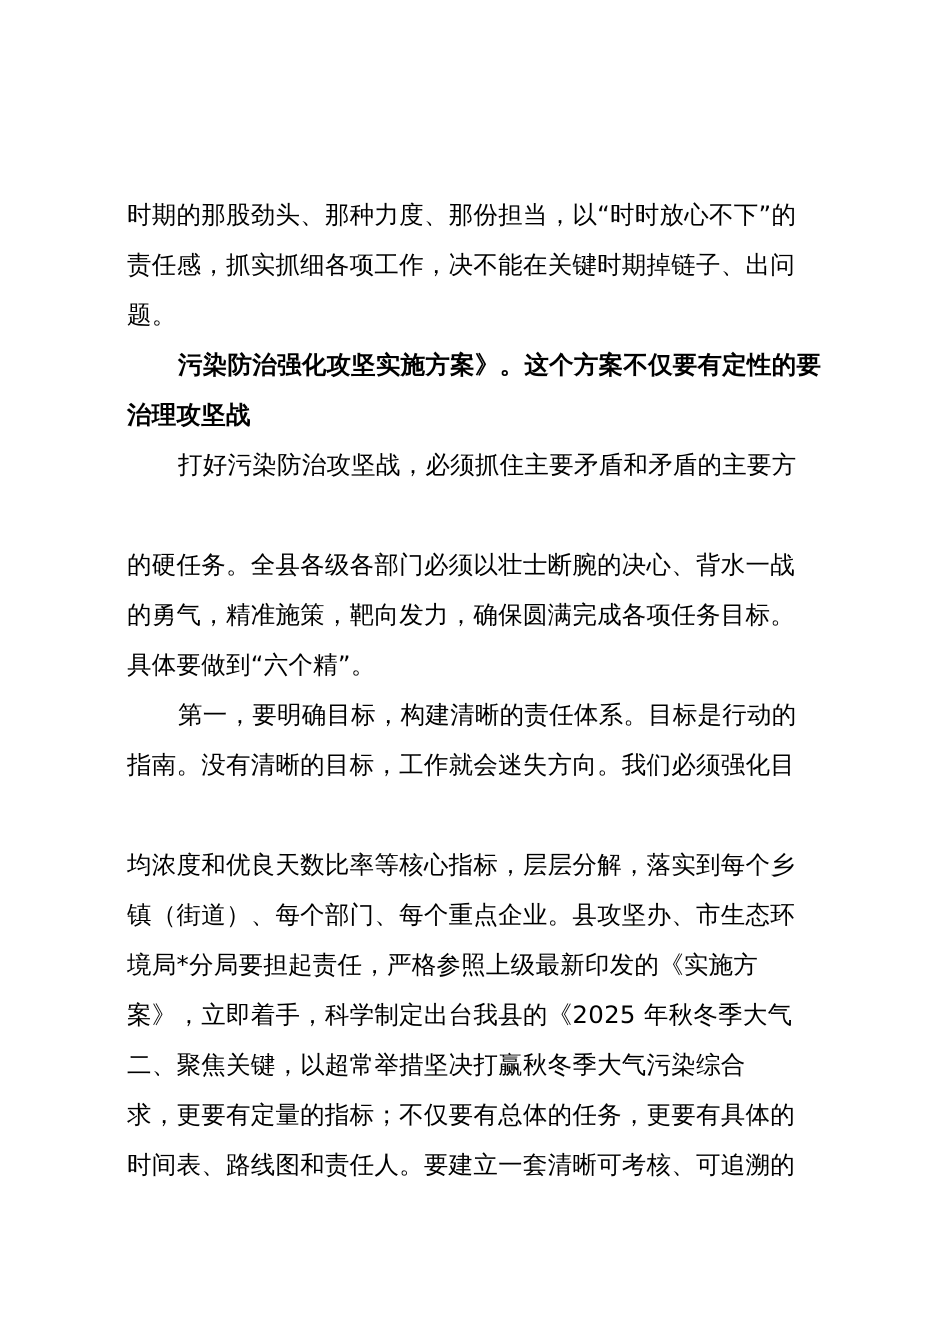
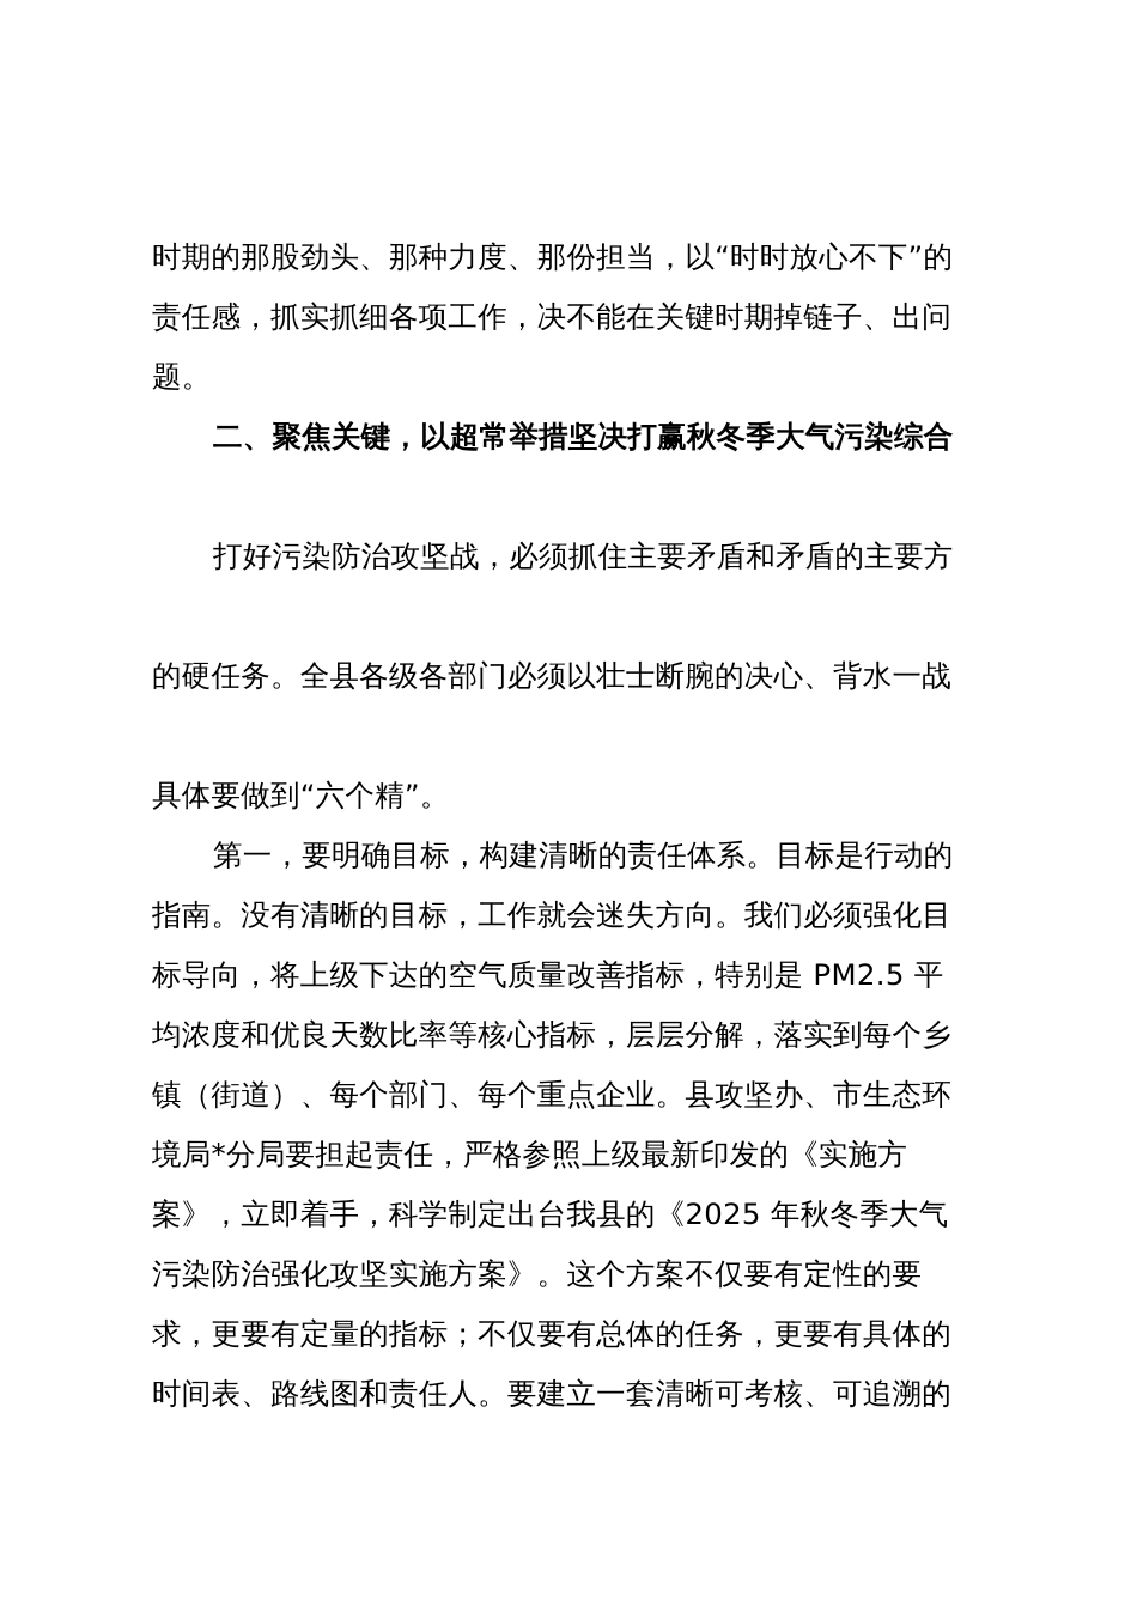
  时期的那股劲头、那种力度、那份担当，以“时时放心不下”的
  责任感，抓实抓细各项工作，决不能在关键时期掉链子、出问
  题。
- 污染防治强化攻坚实施方案》。这个方案不仅要有定性的要
+ 二、聚焦关键，以超常举措坚决打赢秋冬季大气污染综合
- 治理攻坚战
  打好污染防治攻坚战，必须抓住主要矛盾和矛盾的主要方
  的硬任务。全县各级各部门必须以壮士断腕的决心、背水一战
- 的勇气，精准施策，靶向发力，确保圆满完成各项任务目标。
  具体要做到“六个精”。
  第一，要明确目标，构建清晰的责任体系。目标是行动的
  指南。没有清晰的目标，工作就会迷失方向。我们必须强化目
+ 标导向，将上级下达的空气质量改善指标，特别是 PM2.5 平
  均浓度和优良天数比率等核心指标，层层分解，落实到每个乡
  镇（街道）、每个部门、每个重点企业。县攻坚办、市生态环
  境局*分局要担起责任，严格参照上级最新印发的《实施方
  案》，立即着手，科学制定出台我县的《2025 年秋冬季大气
- 二、聚焦关键，以超常举措坚决打赢秋冬季大气污染综合
+ 污染防治强化攻坚实施方案》。这个方案不仅要有定性的要
  求，更要有定量的指标；不仅要有总体的任务，更要有具体的
  时间表、路线图和责任人。要建立一套清晰可考核、可追溯的
